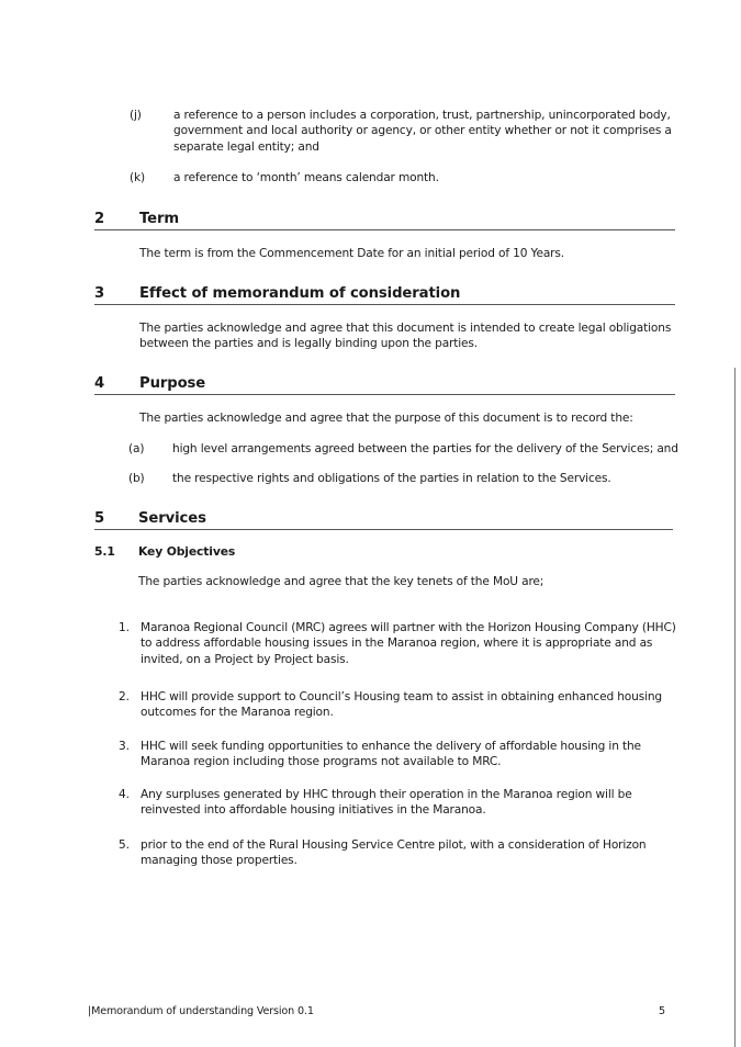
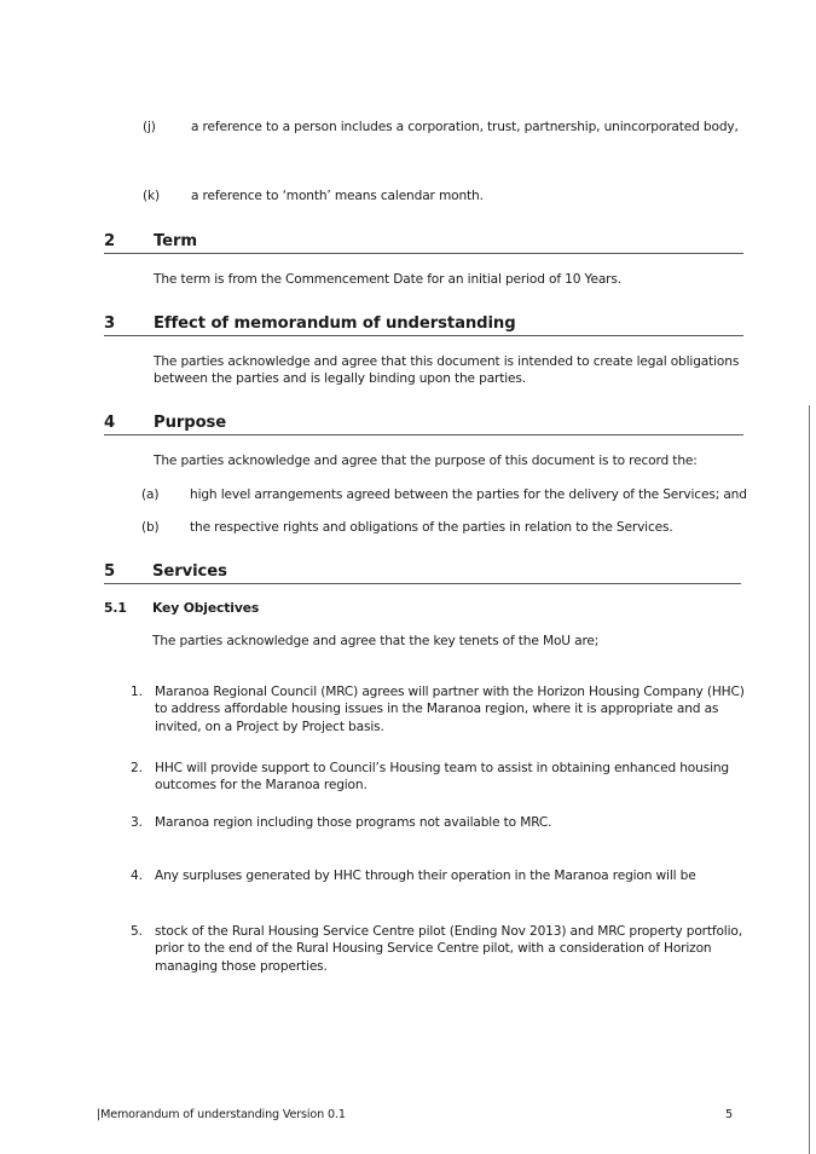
  (j)
  a reference to a person includes a corporation, trust, partnership, unincorporated body,
- government and local authority or agency, or other entity whether or not it comprises a
- separate legal entity; and
  (k)
  a reference to ‘month’ means calendar month.
  2
  Term
  The term is from the Commencement Date for an initial period of 10 Years.
  3
- Effect of memorandum of consideration
+ Effect of memorandum of understanding
  The parties acknowledge and agree that this document is intended to create legal obligations
  between the parties and is legally binding upon the parties.
  4
  Purpose
  The parties acknowledge and agree that the purpose of this document is to record the:
  (a)
  high level arrangements agreed between the parties for the delivery of the Services; and
  (b)
  the respective rights and obligations of the parties in relation to the Services.
  5
  Services
  5.1
  Key Objectives
  The parties acknowledge and agree that the key tenets of the MoU are;
  1.
  Maranoa Regional Council (MRC) agrees will partner with the Horizon Housing Company (HHC)
  to address affordable housing issues in the Maranoa region, where it is appropriate and as
  invited, on a Project by Project basis.
  2.
  HHC will provide support to Council’s Housing team to assist in obtaining enhanced housing
  outcomes for the Maranoa region.
  3.
- HHC will seek funding opportunities to enhance the delivery of affordable housing in the
  Maranoa region including those programs not available to MRC.
  4.
  Any surpluses generated by HHC through their operation in the Maranoa region will be
- reinvested into affordable housing initiatives in the Maranoa.
  5.
+ stock of the Rural Housing Service Centre pilot (Ending Nov 2013) and MRC property portfolio,
  prior to the end of the Rural Housing Service Centre pilot, with a consideration of Horizon
  managing those properties.
  |Memorandum of understanding Version 0.1
  5
